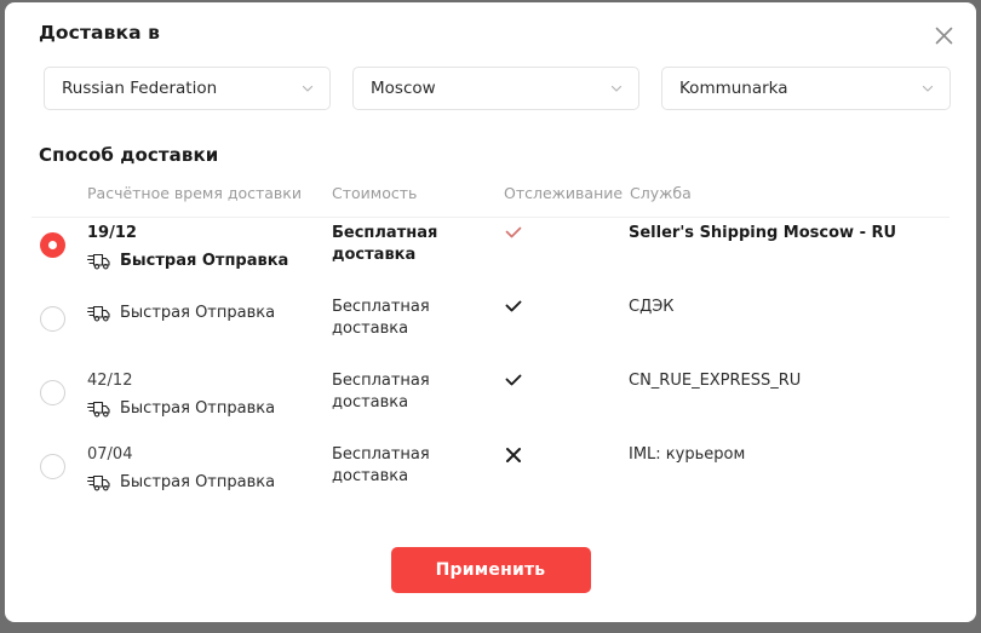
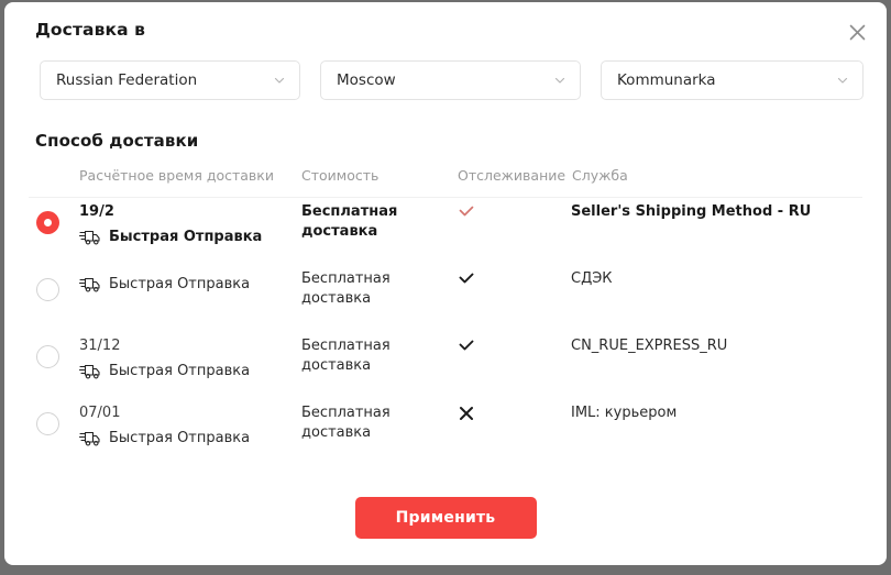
  Доставка в
  Russian Federation
  Moscow
  Kommunarka
  Способ доставки
  Расчётное время доставки
  Стоимость
  Отслеживание
  Служба
- 19/12
+ 19/2
  Быстрая Отправка
  Бесплатная доставка
- Seller's Shipping Moscow - RU
+ Seller's Shipping Method - RU
  Быстрая Отправка
  Бесплатная доставка
  СДЭК
- 42/12
+ 31/12
  Быстрая Отправка
  Бесплатная доставка
  CN_RUE_EXPRESS_RU
- 07/04
+ 07/01
  Быстрая Отправка
  Бесплатная доставка
  IML: курьером
  Применить
